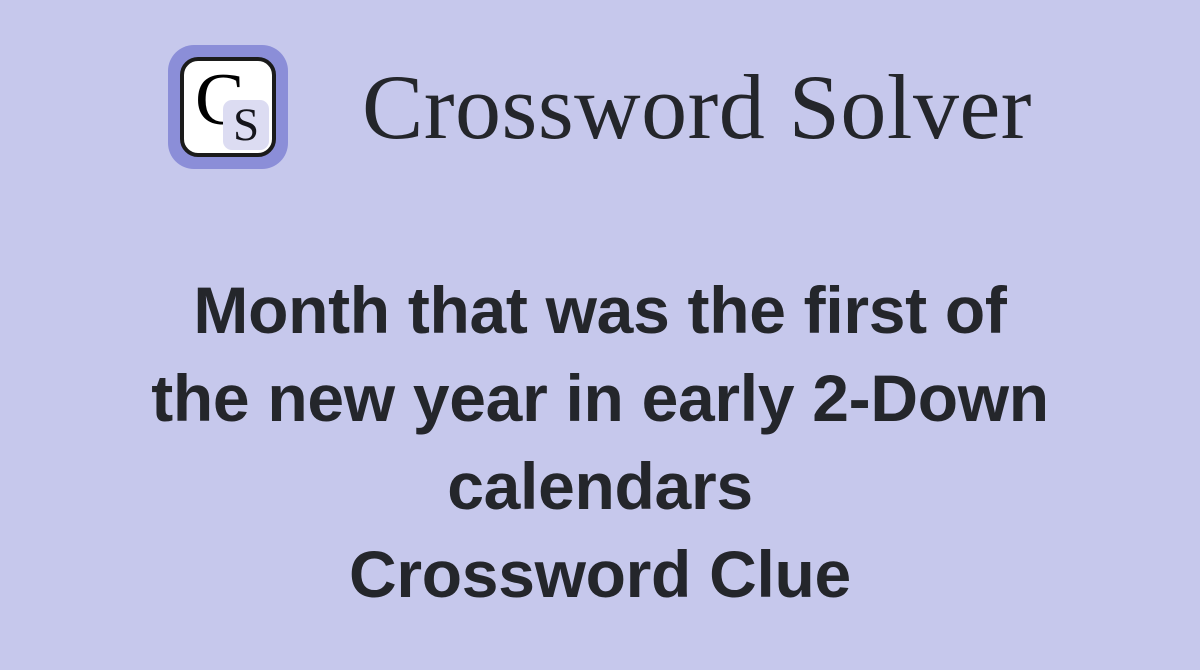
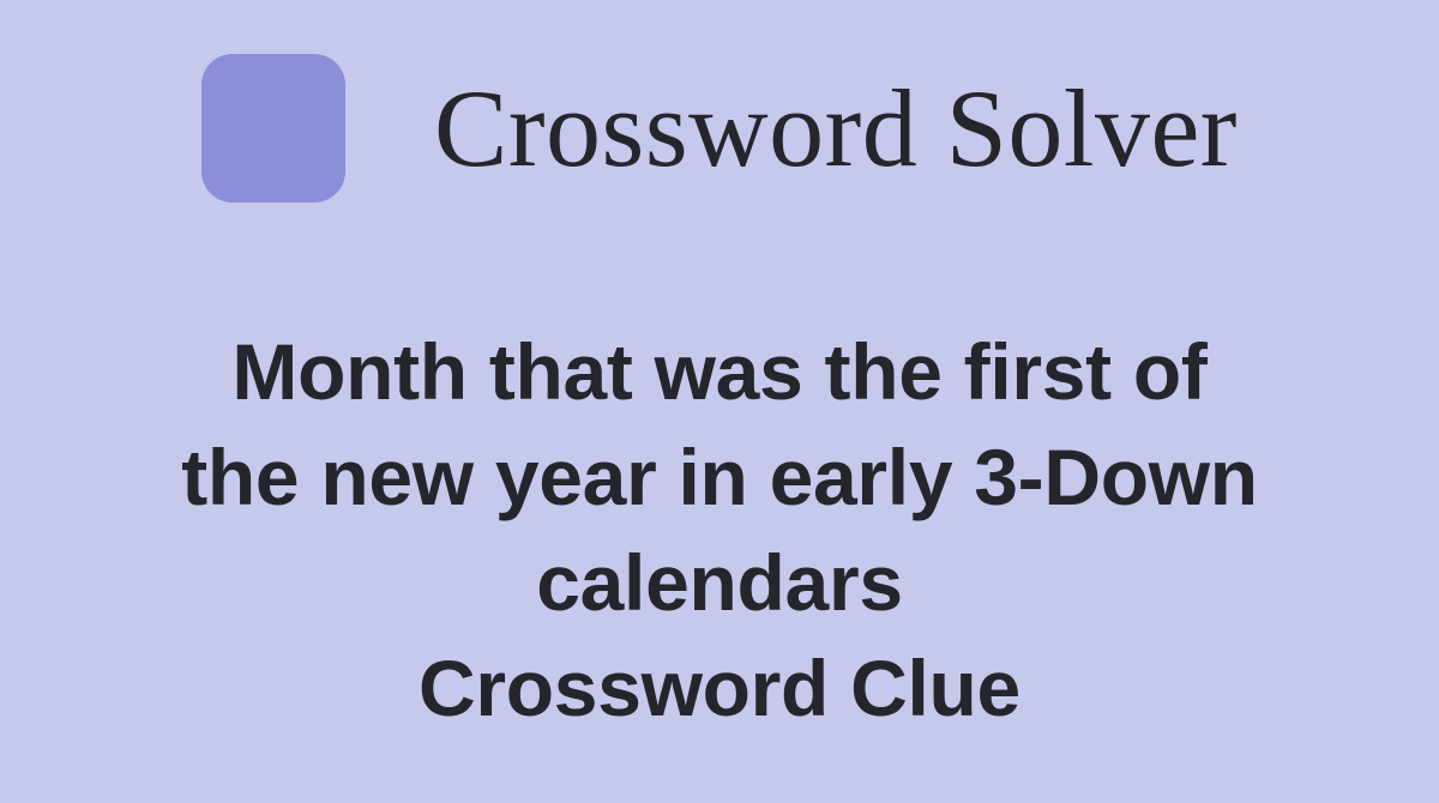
- C
- S
  Crossword Solver
  Month that was the first of
- the new year in early 2-Down
+ the new year in early 3-Down
  calendars
  Crossword Clue
